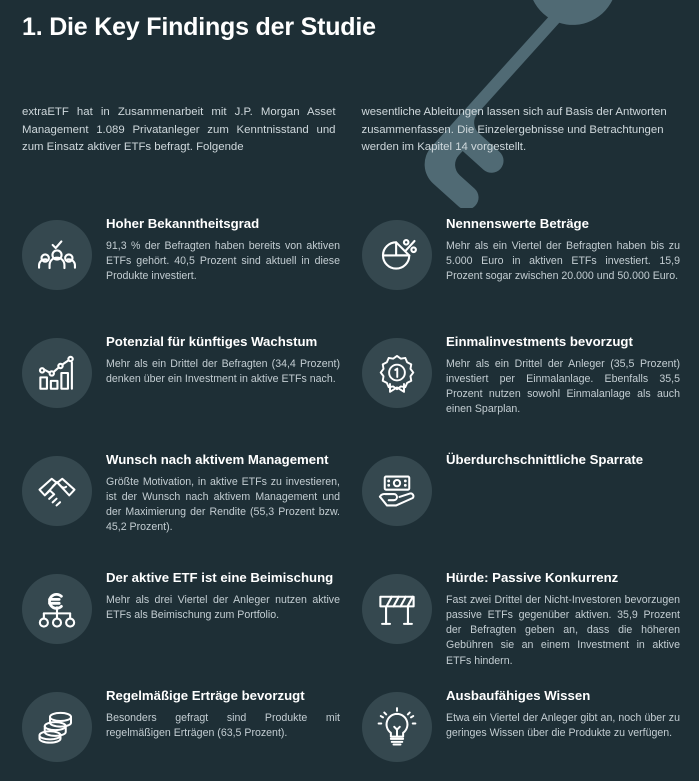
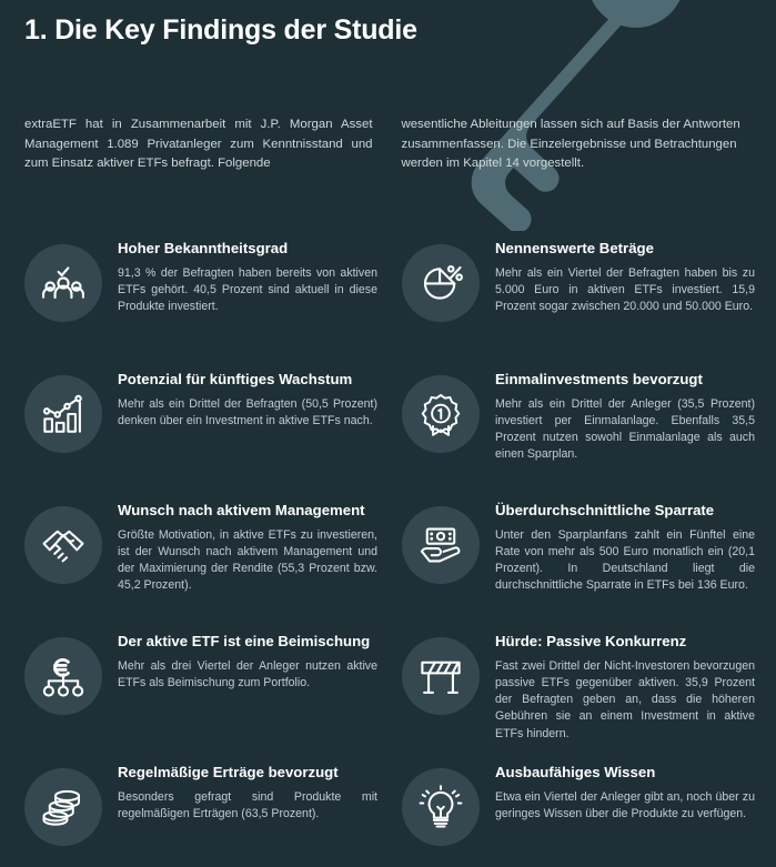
  1. Die Key Findings der Studie
  extraETF hat in Zusammenarbeit mit J.P. Morgan Asset Management 1.089 Privatanleger zum Kenntnisstand und zum Einsatz aktiver ETFs befragt. Folgende
  wesentliche Ableitungen lassen sich auf Basis der Antworten zusammenfassen. Die Einzelergebnisse und Betrachtungen werden im Kapitel 14 vorgestellt.
  Hoher Bekanntheitsgrad
  91,3 % der Befragten haben bereits von aktiven ETFs gehört. 40,5 Prozent sind aktuell in diese Produkte investiert.
  Nennenswerte Beträge
  Mehr als ein Viertel der Befragten haben bis zu 5.000 Euro in aktiven ETFs investiert. 15,9 Prozent sogar zwischen 20.000 und 50.000 Euro.
  Potenzial für künftiges Wachstum
- Mehr als ein Drittel der Befragten (34,4 Prozent) denken über ein Investment in aktive ETFs nach.
+ Mehr als ein Drittel der Befragten (50,5 Prozent) denken über ein Investment in aktive ETFs nach.
  Einmalinvestments bevorzugt
  Mehr als ein Drittel der Anleger (35,5 Prozent) investiert per Einmalanlage. Ebenfalls 35,5 Prozent nutzen sowohl Einmalanlage als auch einen Sparplan.
  Wunsch nach aktivem Management
  Größte Motivation, in aktive ETFs zu investieren, ist der Wunsch nach aktivem Management und der Maximierung der Rendite (55,3 Prozent bzw. 45,2 Prozent).
  Überdurchschnittliche Sparrate
+ Unter den Sparplanfans zahlt ein Fünftel eine Rate von mehr als 500 Euro monatlich ein (20,1 Prozent). In Deutschland liegt die durchschnittliche Sparrate in ETFs bei 136 Euro.
  Der aktive ETF ist eine Beimischung
  Mehr als drei Viertel der Anleger nutzen aktive ETFs als Beimischung zum Portfolio.
  Hürde: Passive Konkurrenz
  Fast zwei Drittel der Nicht-Investoren bevorzugen passive ETFs gegenüber aktiven. 35,9 Prozent der Befragten geben an, dass die höheren Gebühren sie an einem Investment in aktive ETFs hindern.
  Regelmäßige Erträge bevorzugt
  Besonders gefragt sind Produkte mit regelmäßigen Erträgen (63,5 Prozent).
  Ausbaufähiges Wissen
  Etwa ein Viertel der Anleger gibt an, noch über zu geringes Wissen über die Produkte zu verfügen.
